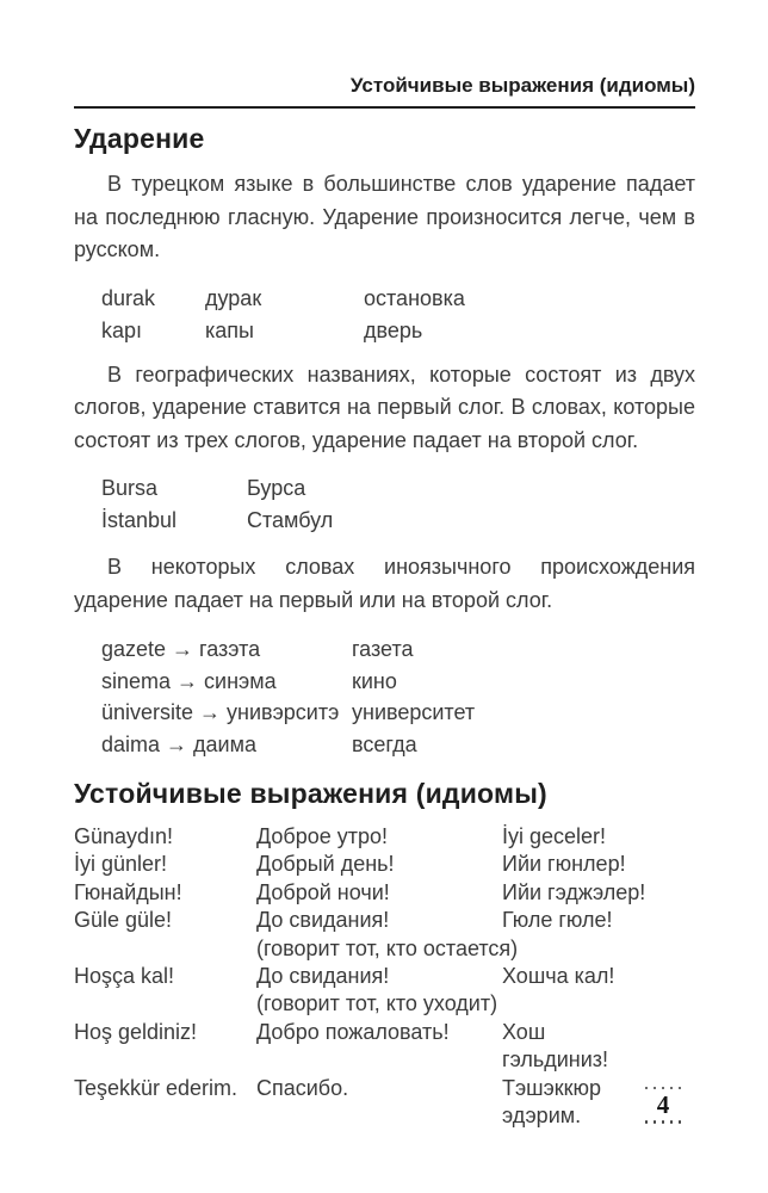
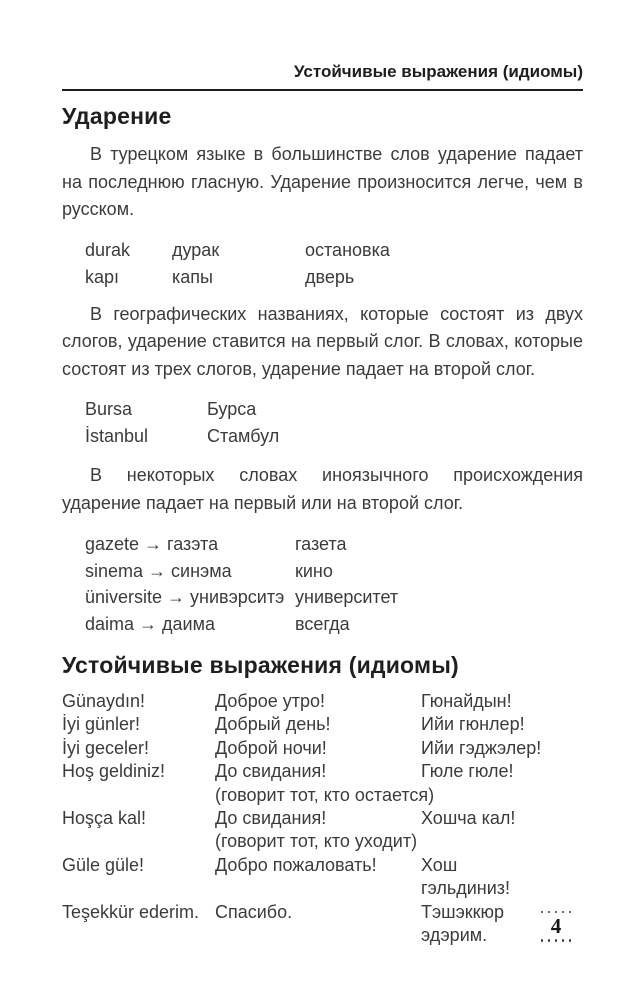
  Устойчивые выражения (идиомы)
  Ударение
  В турецком языке в большинстве слов ударение падает на последнюю гласную. Ударение произносится легче, чем в русском.
  durak
  дурак
  остановка
  kapı
  капы
  дверь
  В географических названиях, которые состоят из двух слогов, ударение ставится на первый слог. В словах, которые состоят из трех слогов, ударение падает на второй слог.
  Bursa
  Бурса
  İstanbul
  Стамбул
  В некоторых словах иноязычного происхождения ударение падает на первый или на второй слог.
  gazete → газэта
  газета
  sinema → синэма
  кино
  üniversite → унивэрситэ
  университет
  daima → даима
  всегда
  Устойчивые выражения (идиомы)
  Günaydın!
  Доброе утро!
- İyi geceler!
+ Гюнайдын!
  İyi günler!
  Добрый день!
  Ийи гюнлер!
- Гюнайдын!
+ İyi geceler!
  Доброй ночи!
  Ийи гэджэлер!
- Güle güle!
+ Hoş geldiniz!
  До свидания!
  (говорит тот, кто остается)
  Гюле гюле!
  Hoşça kal!
  До свидания!
  (говорит тот, кто уходит)
  Хошча кал!
- Hoş geldiniz!
+ Güle güle!
  Добро пожаловать!
  Хош гэльдиниз!
  Teşekkür ederim.
  Спасибо.
  Тэшэккюр эдэрим.
  4
